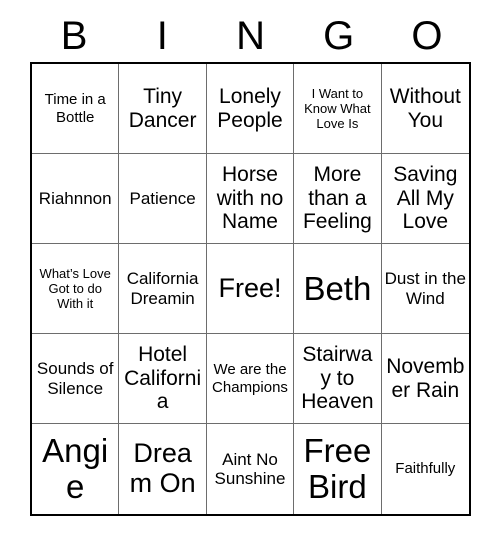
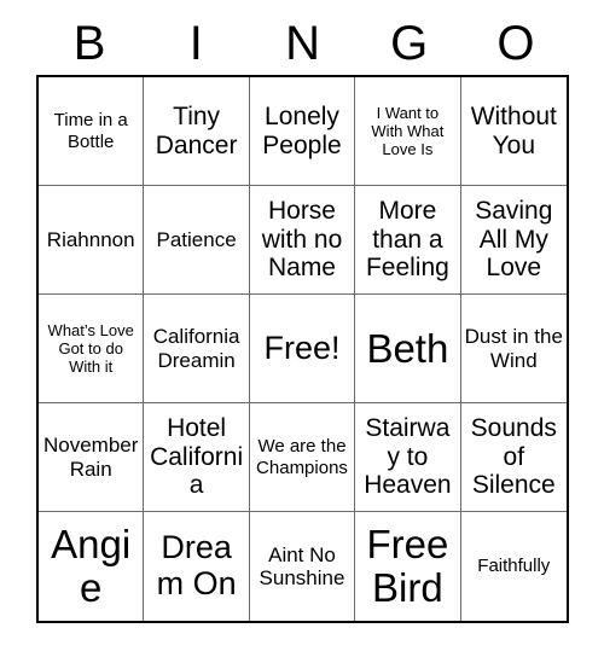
  B
  I
  N
  G
  O
  Time in a Bottle
  Tiny Dancer
  Lonely People
- I Want to Know What Love Is
+ I Want to With What Love Is
  Without You
  Riahnnon
  Patience
  Horse with no Name
  More than a Feeling
  Saving All My Love
  What’s Love Got to do With it
  California Dreamin
  Free!
  Beth
  Dust in the Wind
- Sounds of Silence
+ November Rain
  Hotel California
  We are the Champions
  Stairway to Heaven
- November Rain
+ Sounds of Silence
  Angie
  Dream On
  Aint No Sunshine
  Free Bird
  Faithfully
